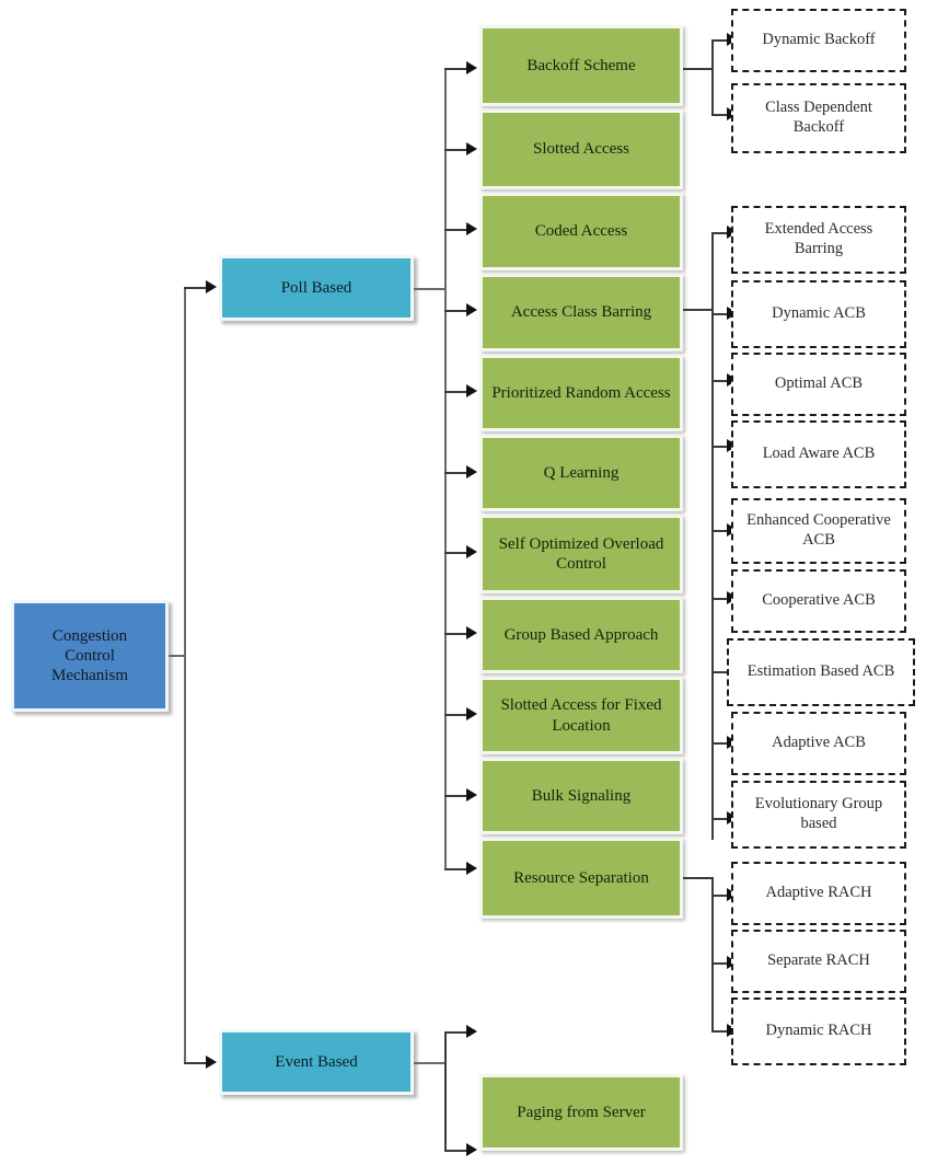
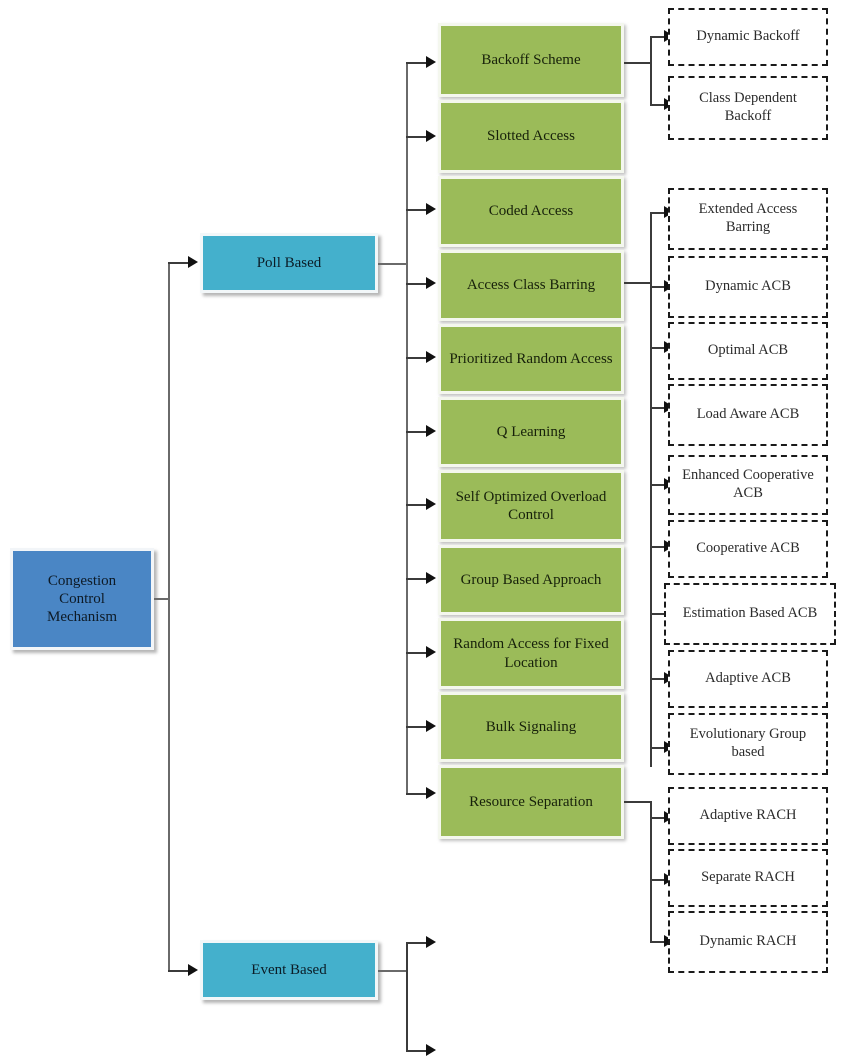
  Congestion
  Control
  Mechanism
  Poll Based
  Event Based
  Backoff Scheme
  Slotted Access
  Coded Access
  Access Class Barring
  Prioritized Random Access
  Q Learning
  Self Optimized Overload Control
  Group Based Approach
- Slotted Access for Fixed Location
+ Random Access for Fixed Location
  Bulk Signaling
  Resource Separation
- Paging from Server
  Dynamic Backoff
  Class Dependent Backoff
  Extended Access Barring
  Dynamic ACB
  Optimal ACB
  Load Aware ACB
  Enhanced Cooperative ACB
  Cooperative ACB
  Estimation Based ACB
  Adaptive ACB
  Evolutionary Group based
  Adaptive RACH
  Separate RACH
  Dynamic RACH
